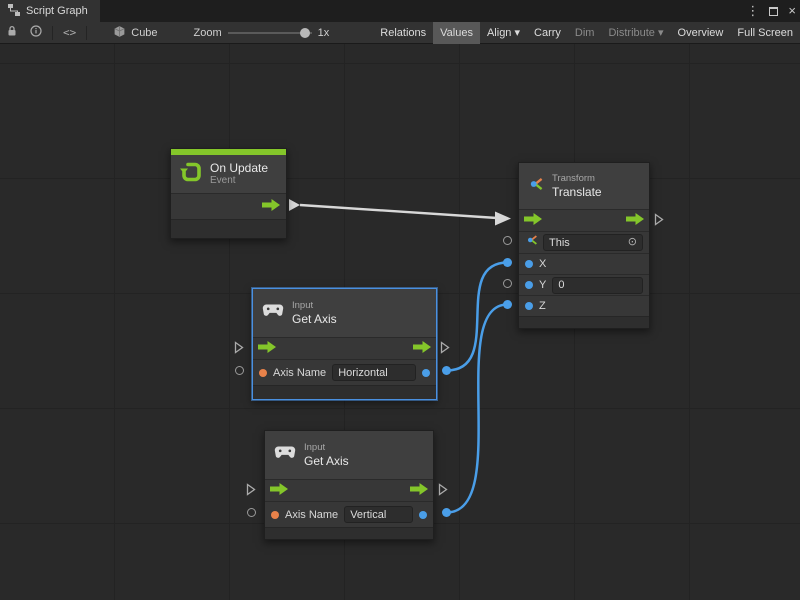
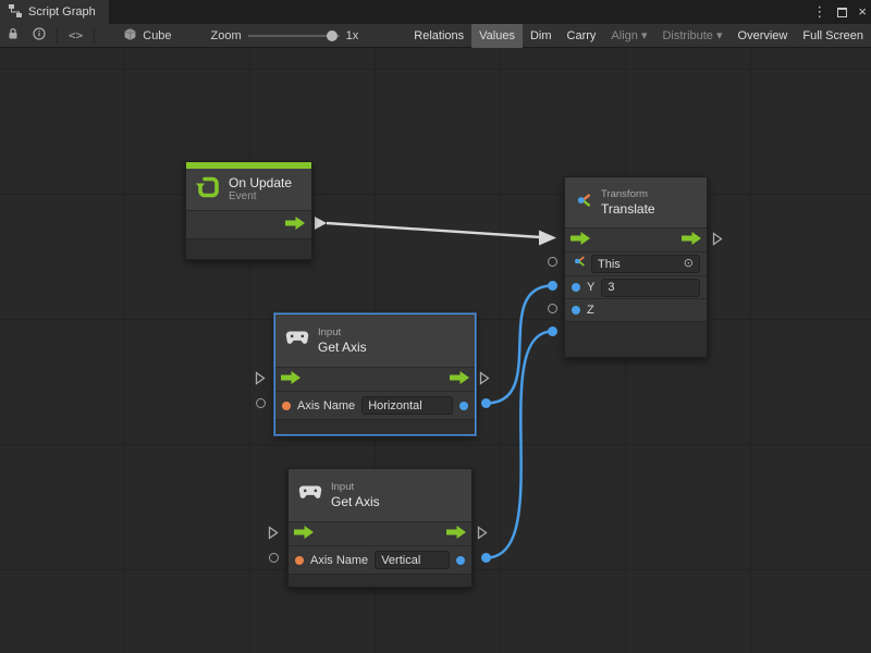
  Script Graph
  ⋮
  ×
  <>
  Cube
  Zoom
  1x
  Relations
  Values
- Align ▾
+ Dim
  Carry
- Dim
+ Align ▾
  Distribute ▾
  Overview
  Full Screen
  On Update
  Event
  Transform
  Translate
  This
  ⊙
- X
  Y
- 0
+ 3
  Z
  Input
  Get Axis
  Axis Name
  Horizontal
  Input
  Get Axis
  Axis Name
  Vertical
